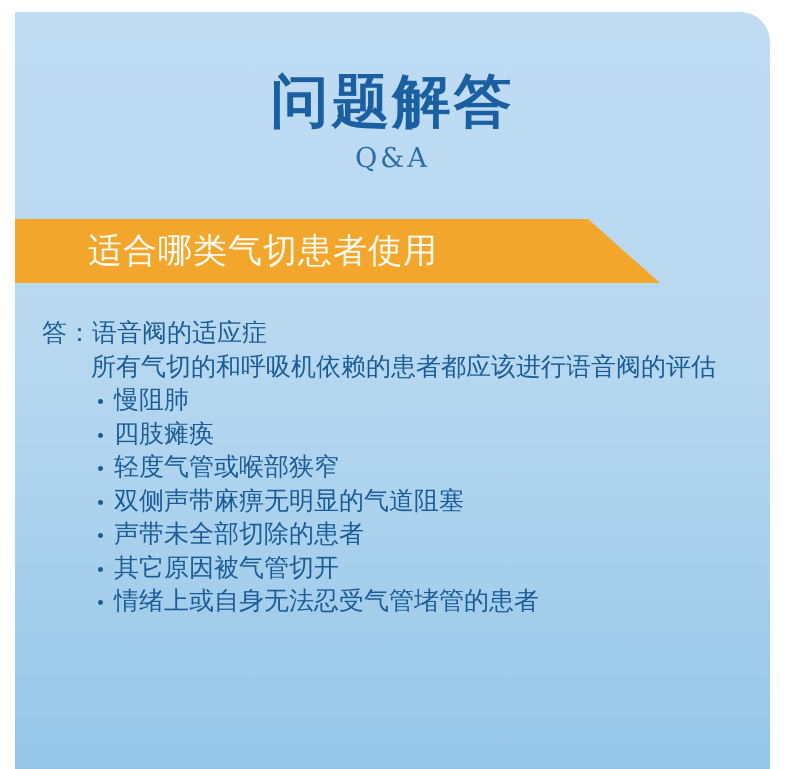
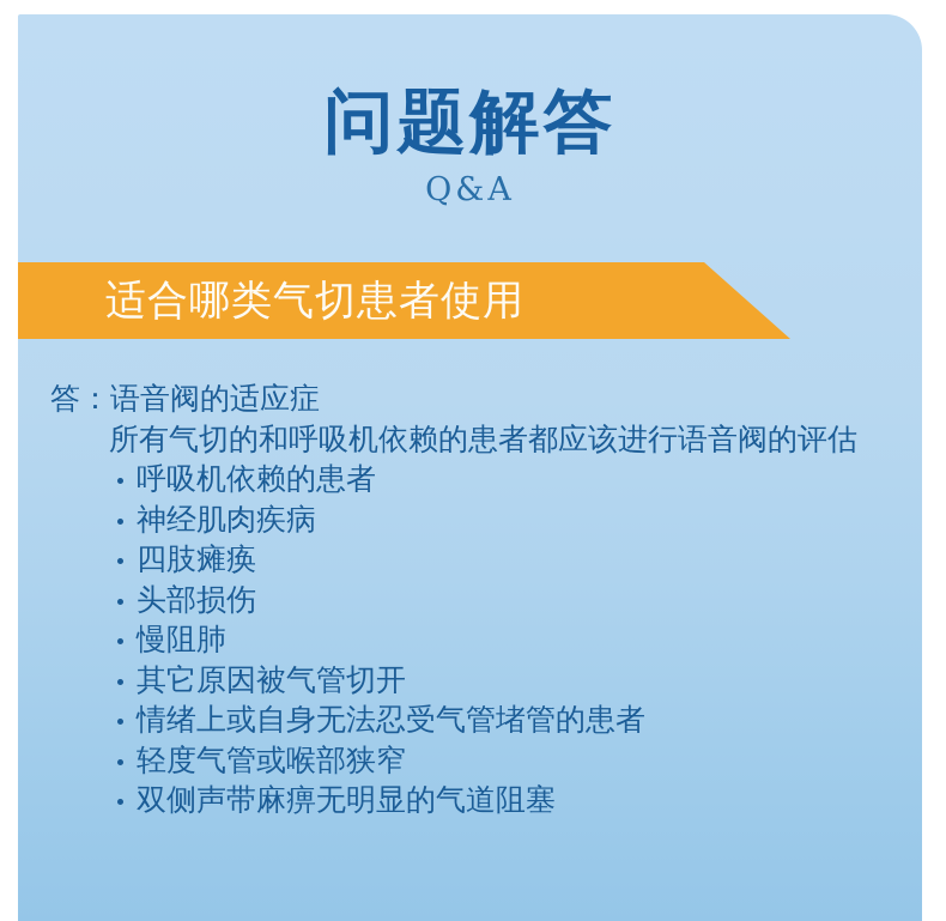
  问题解答
  Q&A
  适合哪类气切患者使用
  答：语音阀的适应症
  所有气切的和呼吸机依赖的患者都应该进行语音阀的评估
+ 呼吸机依赖的患者
+ 神经肌肉疾病
- 慢阻肺
+ 四肢瘫痪
+ 头部损伤
- 四肢瘫痪
+ 慢阻肺
- 轻度气管或喉部狭窄
+ 其它原因被气管切开
- 双侧声带麻痹无明显的气道阻塞
+ 情绪上或自身无法忍受气管堵管的患者
- 声带未全部切除的患者
- 其它原因被气管切开
+ 轻度气管或喉部狭窄
- 情绪上或自身无法忍受气管堵管的患者
+ 双侧声带麻痹无明显的气道阻塞
